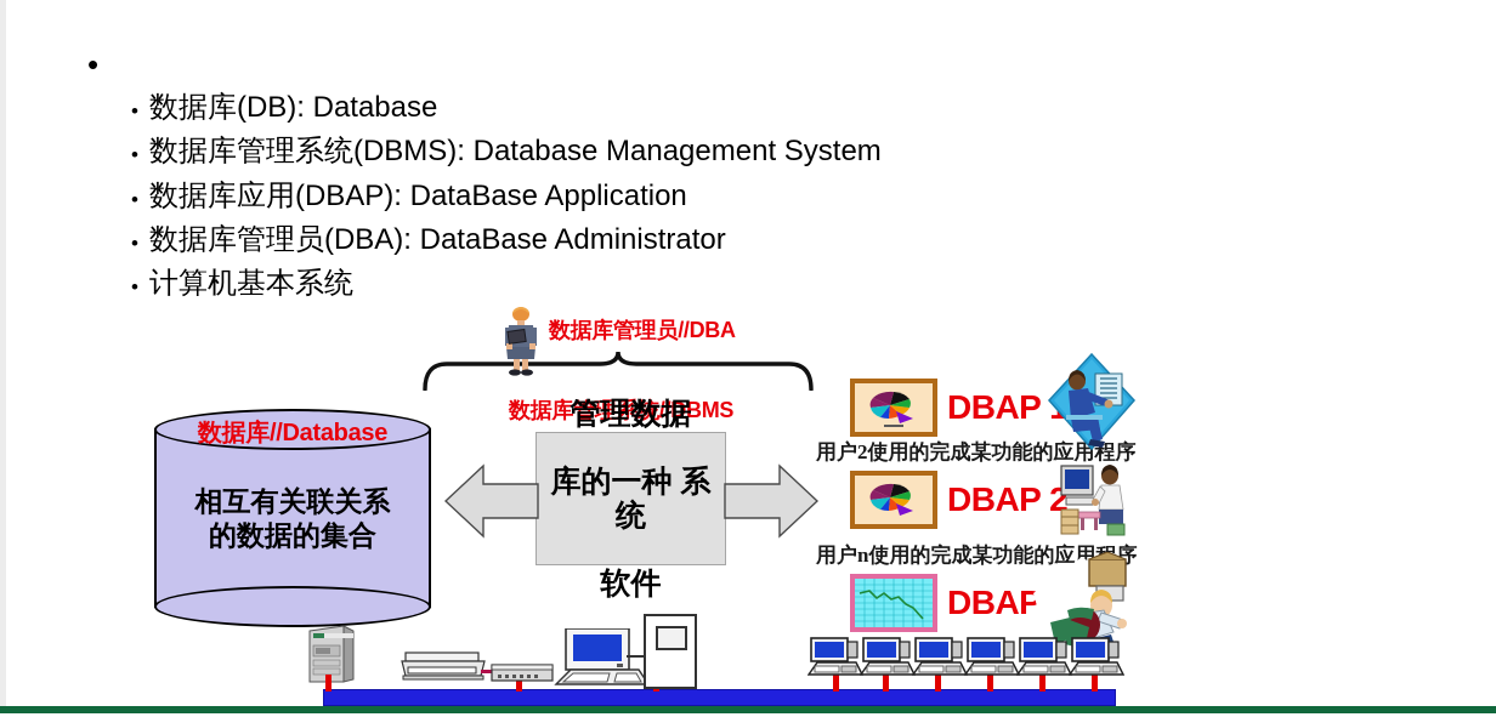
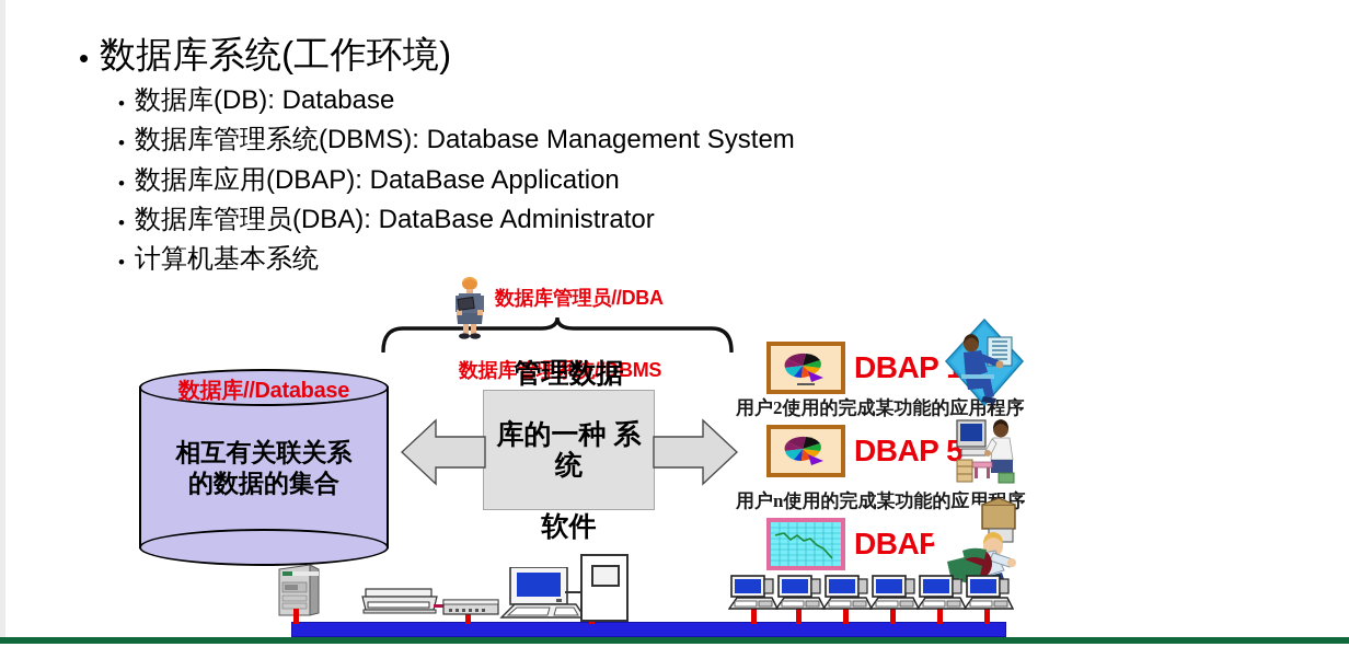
  •
+ 数据库系统(工作环境)
  •
  数据库(DB): Database
  •
  数据库管理系统(DBMS): Database Management System
  •
  数据库应用(DBAP): DataBase Application
  •
  数据库管理员(DBA): DataBase Administrator
  •
  计算机基本系统
  数据库//Database
  相互有关联关系
  的数据的集合
  数据库管理员//DBA
  数据库管理系统//DBMS
  管理数据
  库的一种 系统
  软件
  DBAP
  用户2使用的完成某功能的应用程序
- DBAP 2
+ DBAP 5
  用户n使用的完成某功能的应用序
  DBAP
